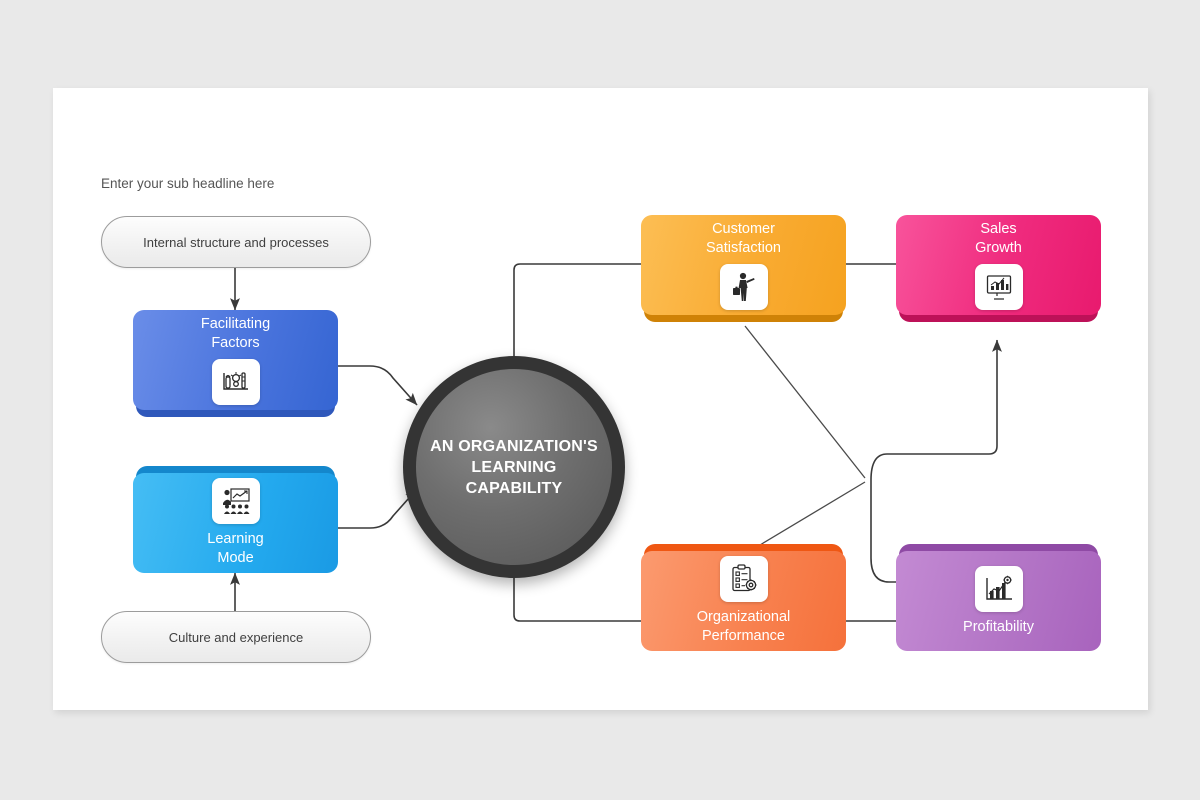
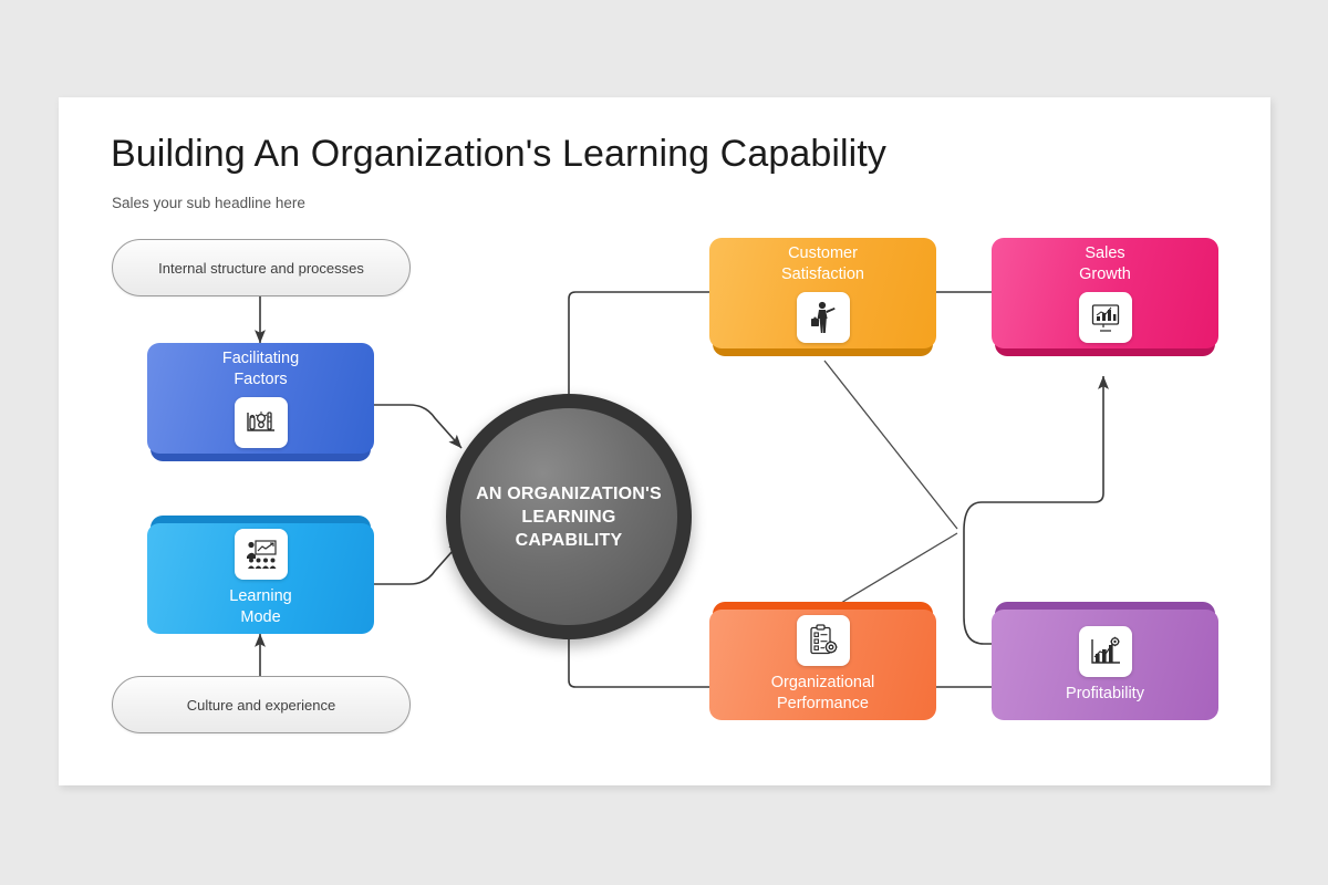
+ Building An Organization's Learning Capability
- Enter your sub headline here
+ Sales your sub headline here
  Internal structure and processes
  Culture and experience
  Facilitating
  Factors
  Learning
  Mode
  AN ORGANIZATION'S
  LEARNING
  CAPABILITY
  Customer
  Satisfaction
  Sales
  Growth
  Organizational
  Performance
  Profitability
